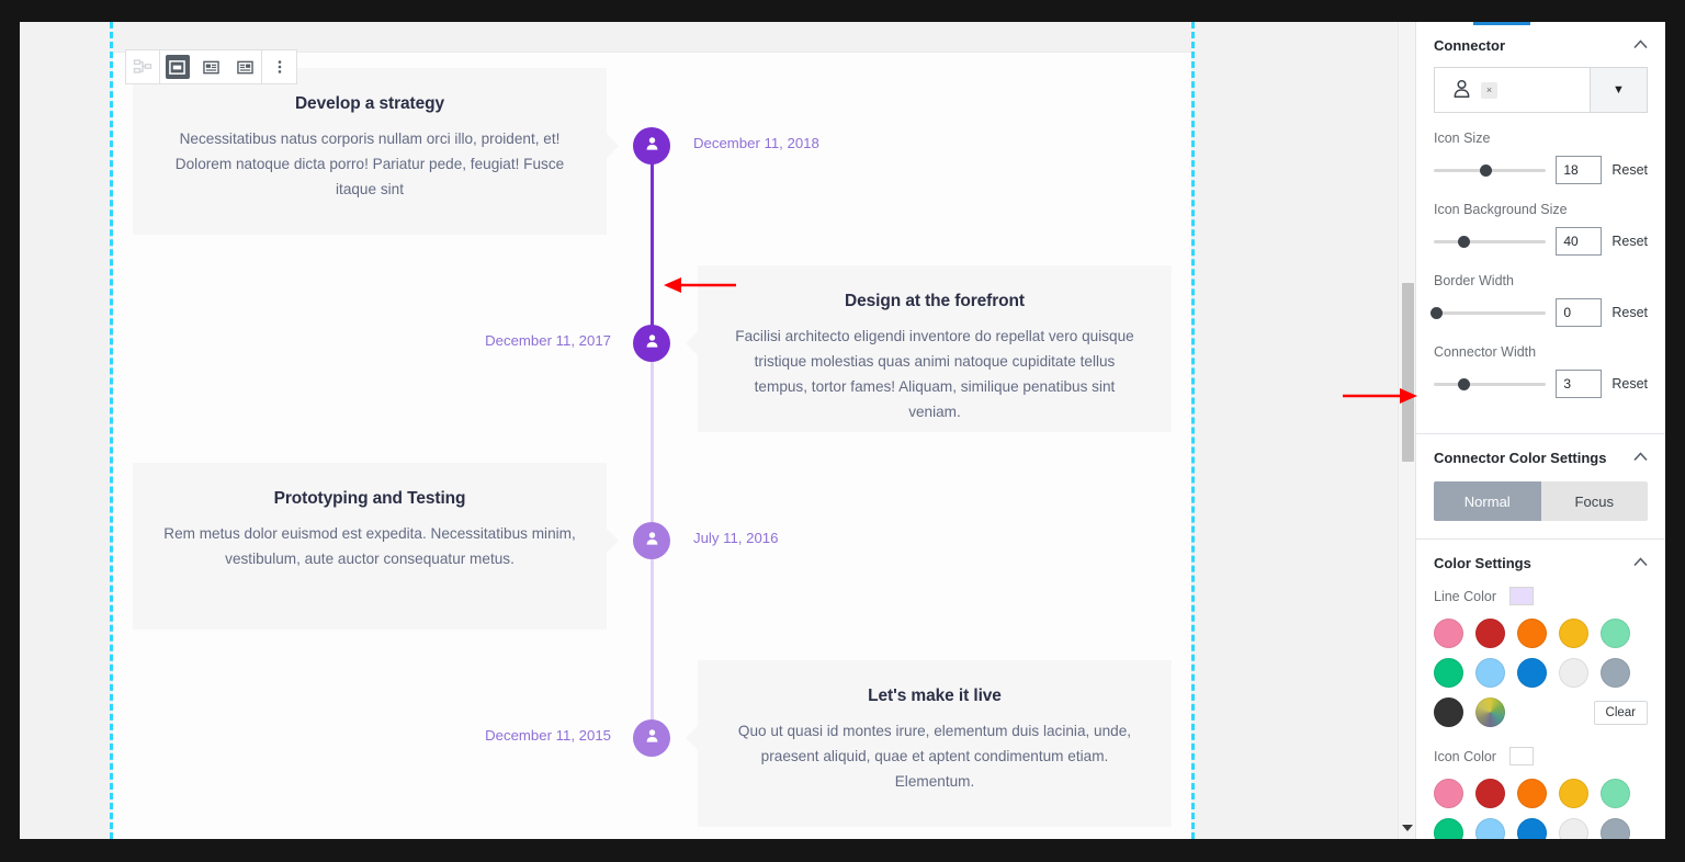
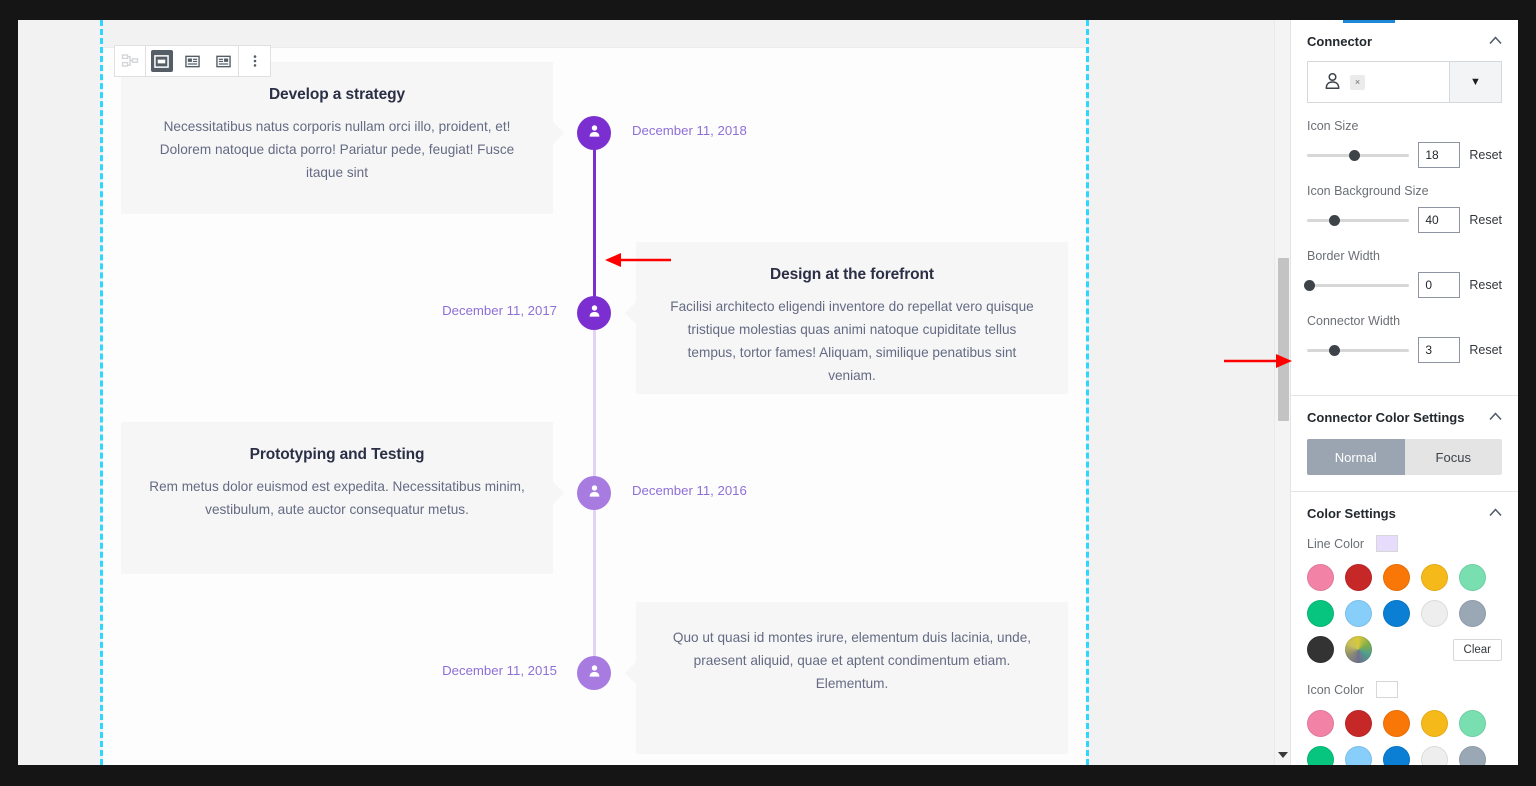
  Develop a strategy
  Necessitatibus natus corporis nullam orci illo, proident, et! Dolorem natoque dicta porro! Pariatur pede, feugiat! Fusce itaque sint
  December 11, 2018
  Design at the forefront
  Facilisi architecto eligendi inventore do repellat vero quisque tristique molestias quas animi natoque cupiditate tellus tempus, tortor fames! Aliquam, similique penatibus sint veniam.
  December 11, 2017
  Prototyping and Testing
  Rem metus dolor euismod est expedita. Necessitatibus minim, vestibulum, aute auctor consequatur metus.
- July 11, 2016
+ December 11, 2016
- Let's make it live
  Quo ut quasi id montes irure, elementum duis lacinia, unde, praesent aliquid, quae et aptent condimentum etiam. Elementum.
  December 11, 2015
  Connector
  ×
  ▼
  Icon Size
  18
  Reset
  Icon Background Size
  40
  Reset
  Border Width
  0
  Reset
  Connector Width
  3
  Reset
  Connector Color Settings
  Normal
  Focus
  Color Settings
  Line Color
  Clear
  Icon Color
